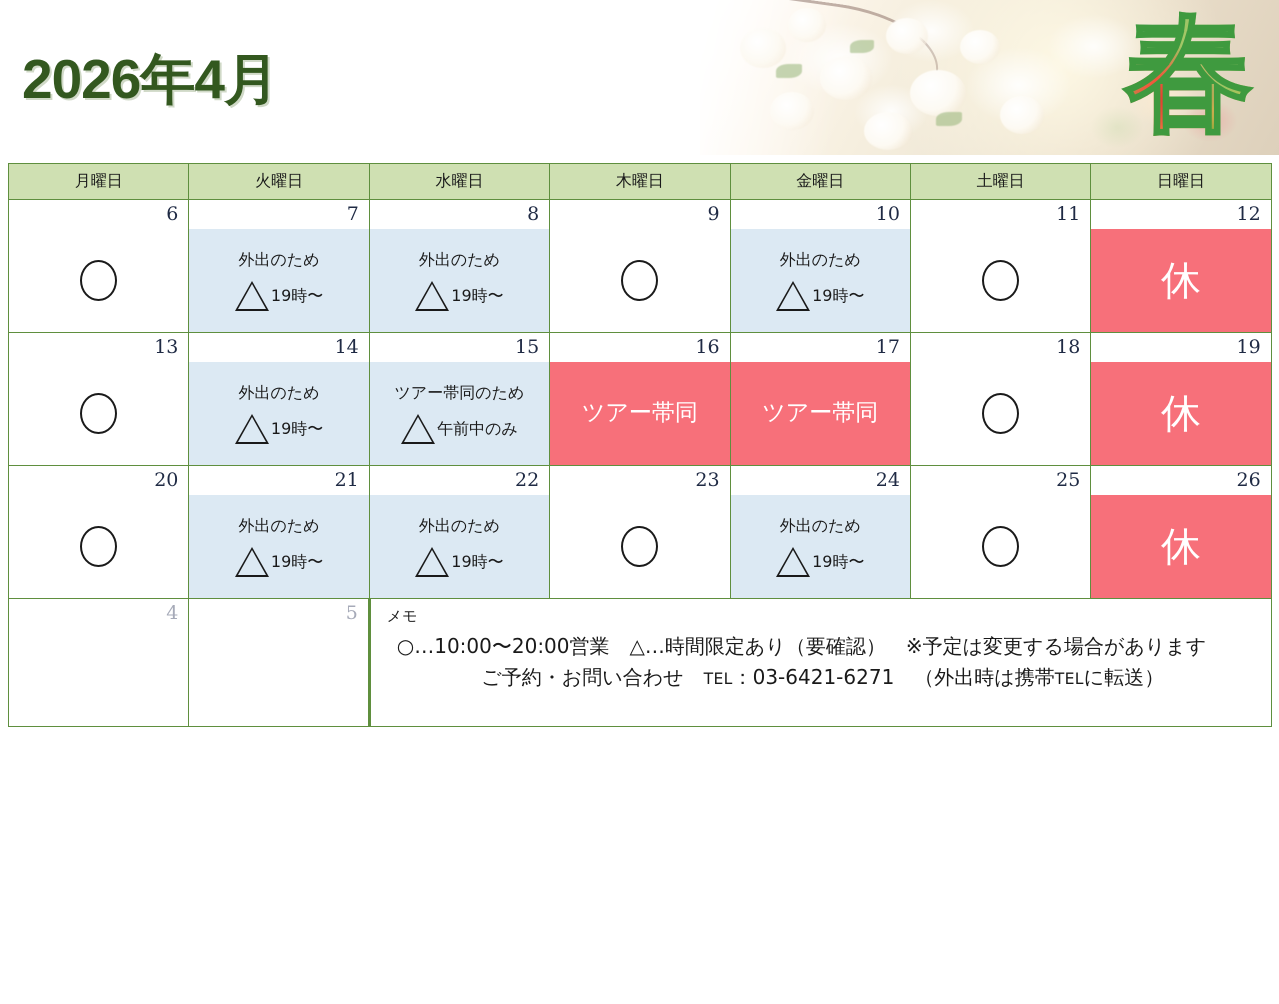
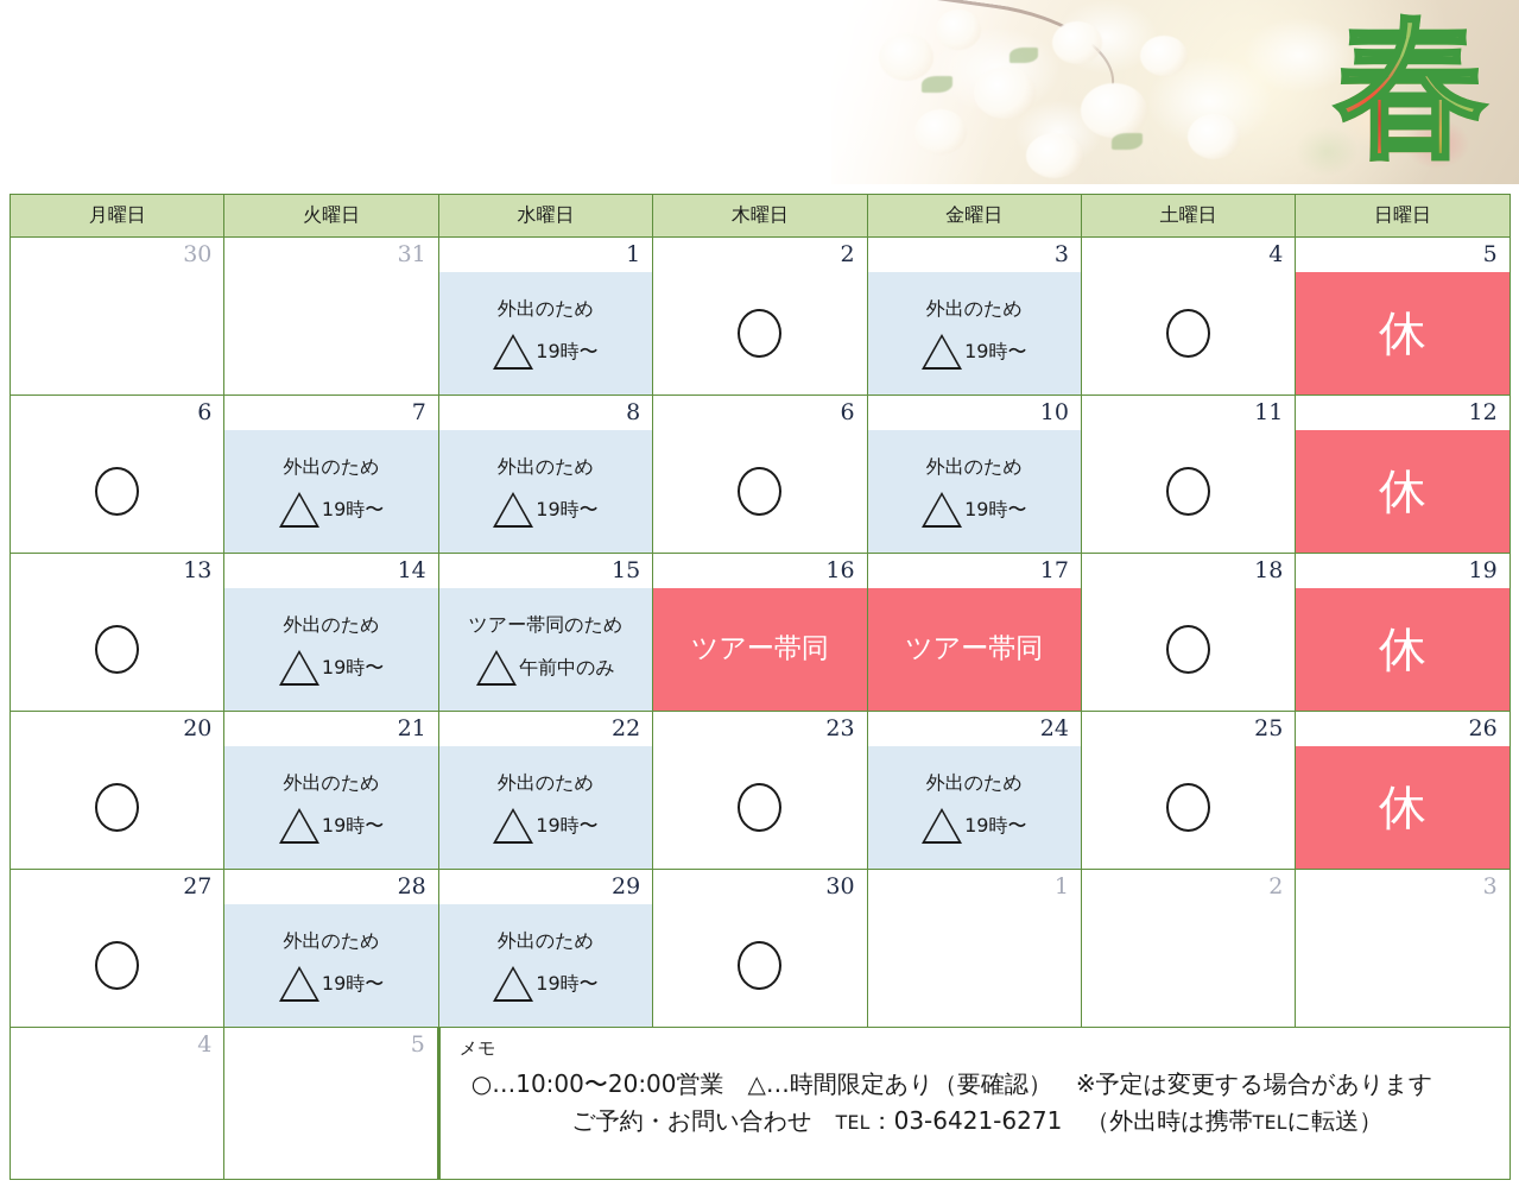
  春
- 2026年4月
  月曜日	火曜日	水曜日	木曜日	金曜日	土曜日	日曜日
+ 30	31	1外出のため19時〜	2	3外出のため19時〜	4	5休
- 6	7外出のため19時〜	8外出のため19時〜	9	10外出のため19時〜	11	12休
+ 6	7外出のため19時〜	8外出のため19時〜	6	10外出のため19時〜	11	12休
  13	14外出のため19時〜	15ツアー帯同のため午前中のみ	16ツアー帯同	17ツアー帯同	18	19休
  20	21外出のため19時〜	22外出のため19時〜	23	24外出のため19時〜	25	26休
+ 27	28外出のため19時〜	29外出のため19時〜	30	1	2	3
  4	5	メモ○…10:00〜20:00営業 △…時間限定あり（要確認） ※予定は変更する場合がありますご予約・お問い合わせ TEL：03-6421-6271 （外出時は携帯TELに転送）
